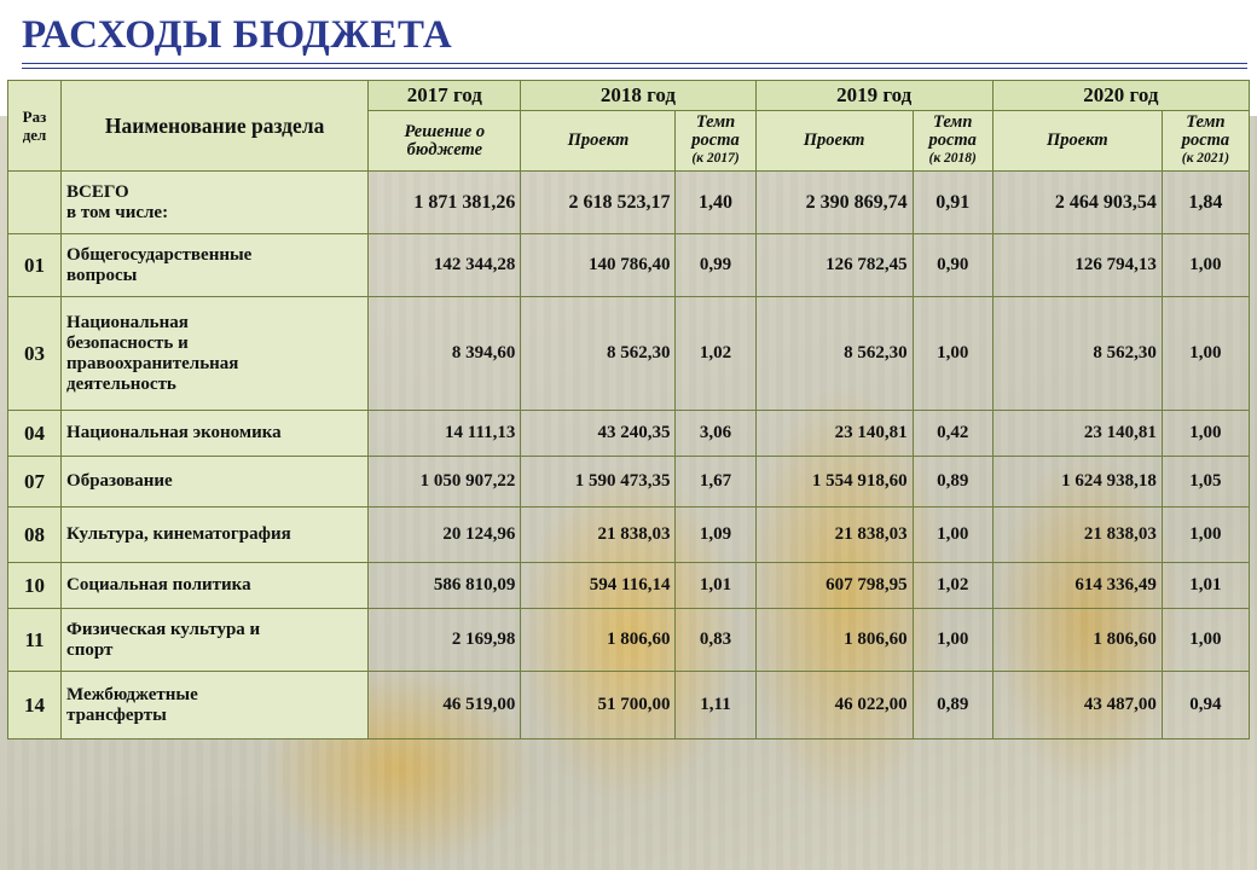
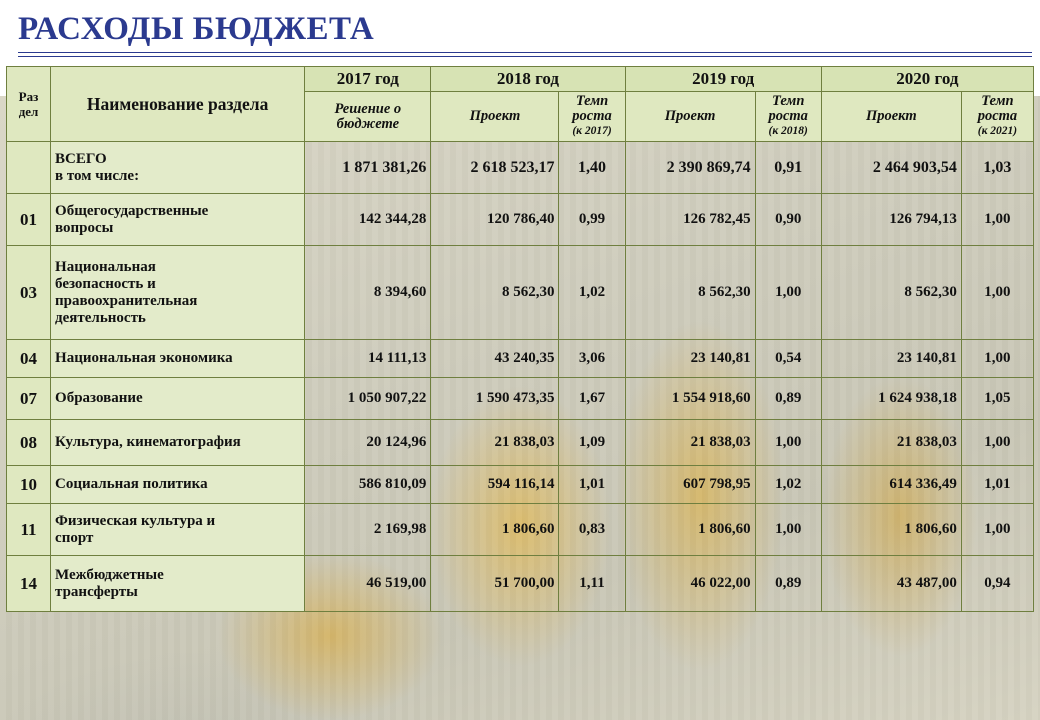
  РАСХОДЫ БЮДЖЕТА
  Раз дел	Наименование раздела	2017 год	2018 год	2019 год	2020 год
  Решение о бюджете	Проект	Темп роста (к 2017)	Проект	Темп роста (к 2018)	Проект	Темп роста (к 2021)
- 	ВСЕГО в том числе:	1 871 381,26	2 618 523,17	1,40	2 390 869,74	0,91	2 464 903,54	1,84
+ 	ВСЕГО в том числе:	1 871 381,26	2 618 523,17	1,40	2 390 869,74	0,91	2 464 903,54	1,03
- 01	Общегосударственные вопросы	142 344,28	140 786,40	0,99	126 782,45	0,90	126 794,13	1,00
+ 01	Общегосударственные вопросы	142 344,28	120 786,40	0,99	126 782,45	0,90	126 794,13	1,00
  03	Национальная безопасность и правоохранительная деятельность	8 394,60	8 562,30	1,02	8 562,30	1,00	8 562,30	1,00
- 04	Национальная экономика	14 111,13	43 240,35	3,06	23 140,81	0,42	23 140,81	1,00
+ 04	Национальная экономика	14 111,13	43 240,35	3,06	23 140,81	0,54	23 140,81	1,00
  07	Образование	1 050 907,22	1 590 473,35	1,67	1 554 918,60	0,89	1 624 938,18	1,05
  08	Культура, кинематография	20 124,96	21 838,03	1,09	21 838,03	1,00	21 838,03	1,00
  10	Социальная политика	586 810,09	594 116,14	1,01	607 798,95	1,02	614 336,49	1,01
  11	Физическая культура и спорт	2 169,98	1 806,60	0,83	1 806,60	1,00	1 806,60	1,00
  14	Межбюджетные трансферты	46 519,00	51 700,00	1,11	46 022,00	0,89	43 487,00	0,94
